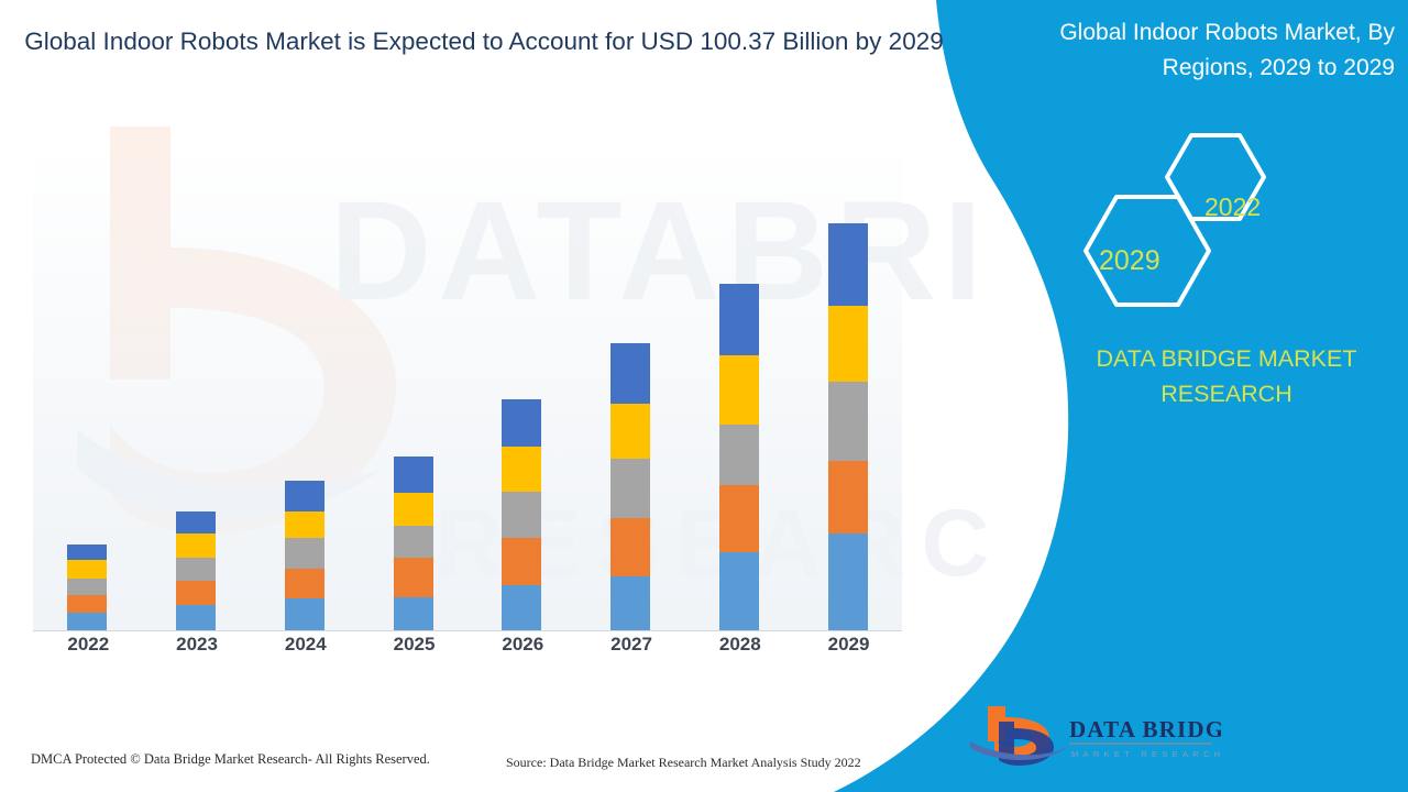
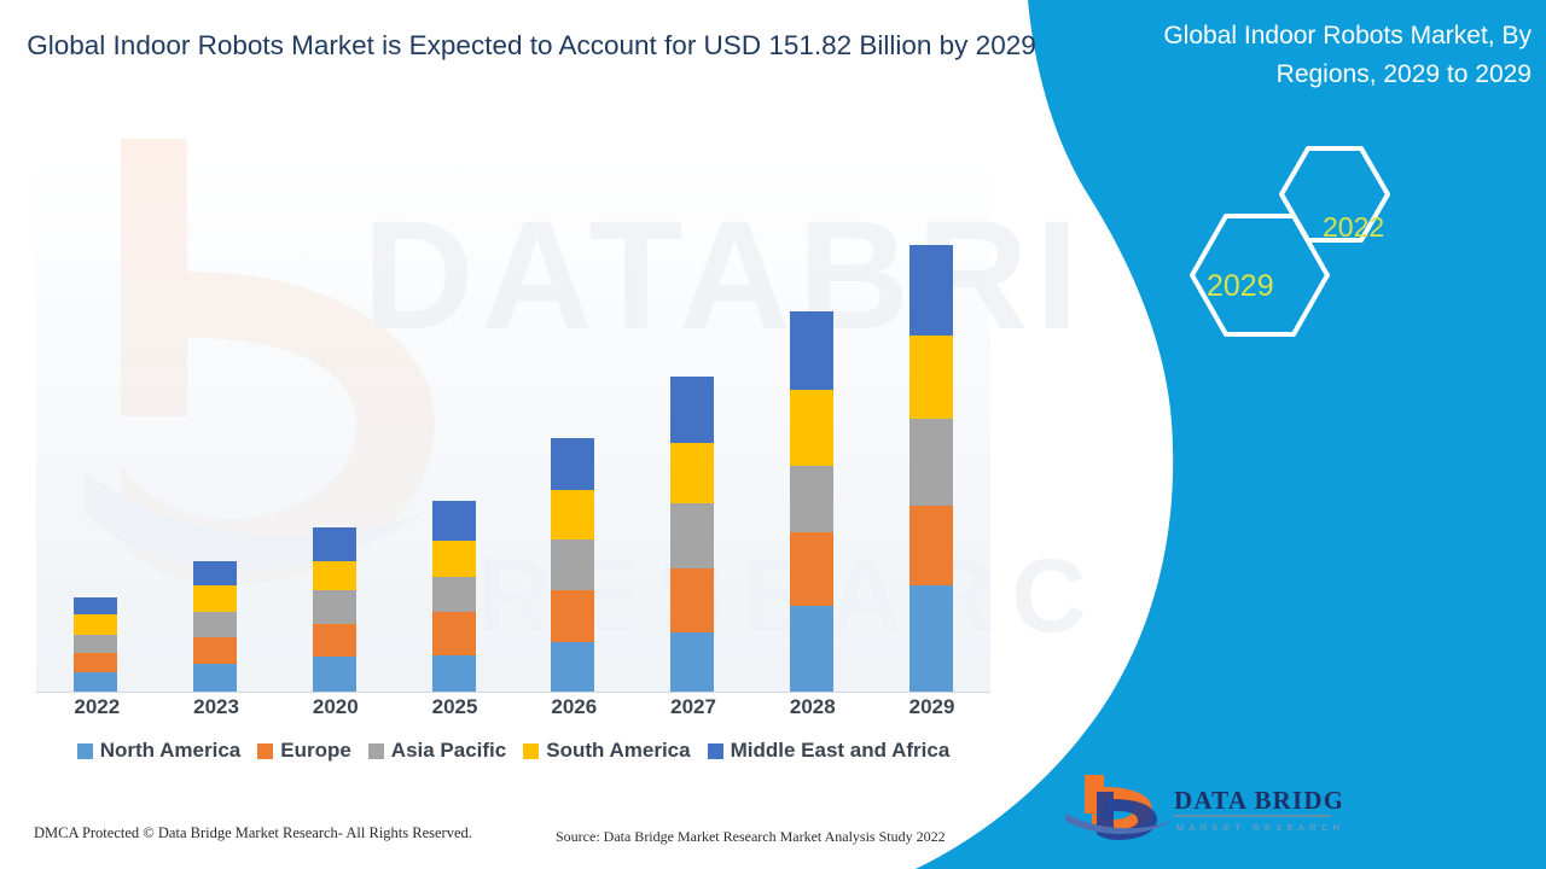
- Global Indoor Robots Market is Expected to Account for USD 100.37 Billion by 2029
+ Global Indoor Robots Market is Expected to Account for USD 151.82 Billion by 2029
  2022
  2023
- 2024
+ 2020
  2025
  2026
  2027
  2028
  2029
+ North America
+ Europe
+ Asia Pacific
+ South America
+ Middle East and Africa
  DMCA Protected © Data Bridge Market Research- All Rights Reserved.
  Source: Data Bridge Market Research Market Analysis Study 2022
  Global Indoor Robots Market, By Regions, 2029 to 2029
  2029
  2022
- DATA BRIDGE MARKET
- RESEARCH
  DATA BRIDG
  MARKET RESEARCH
